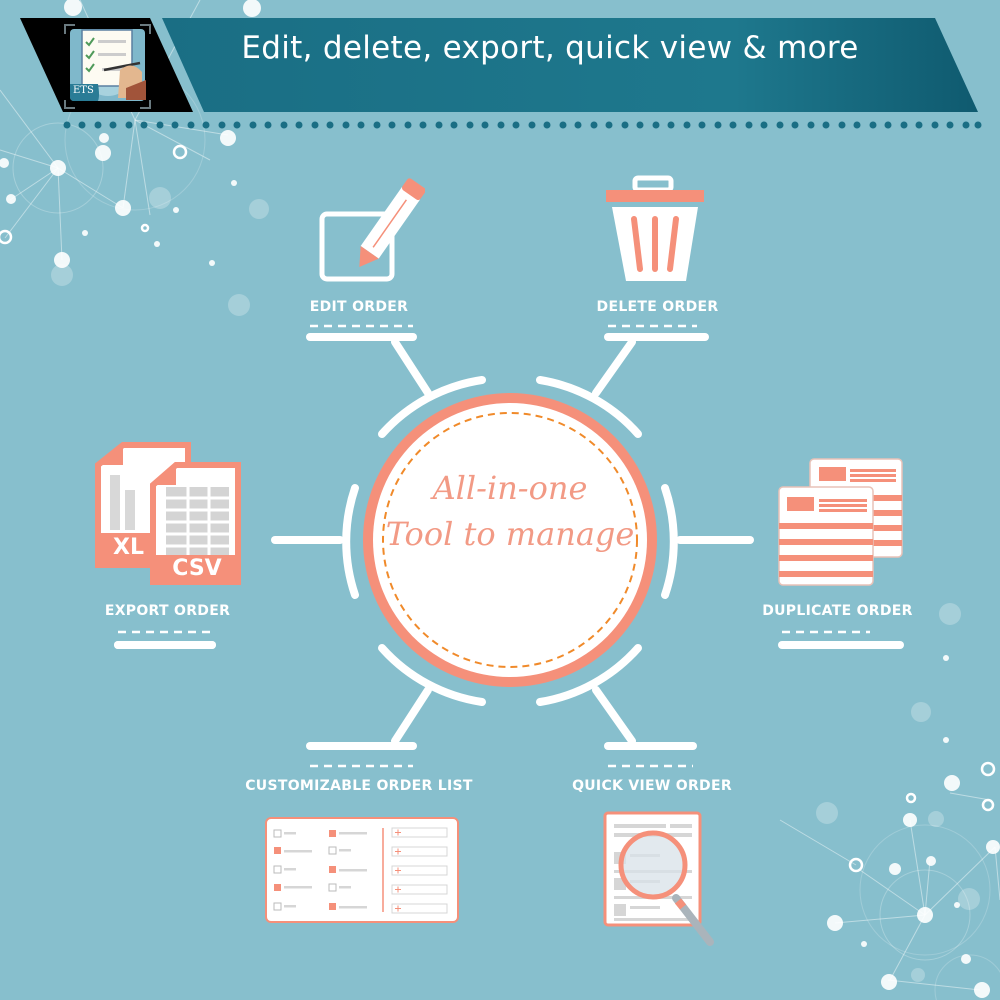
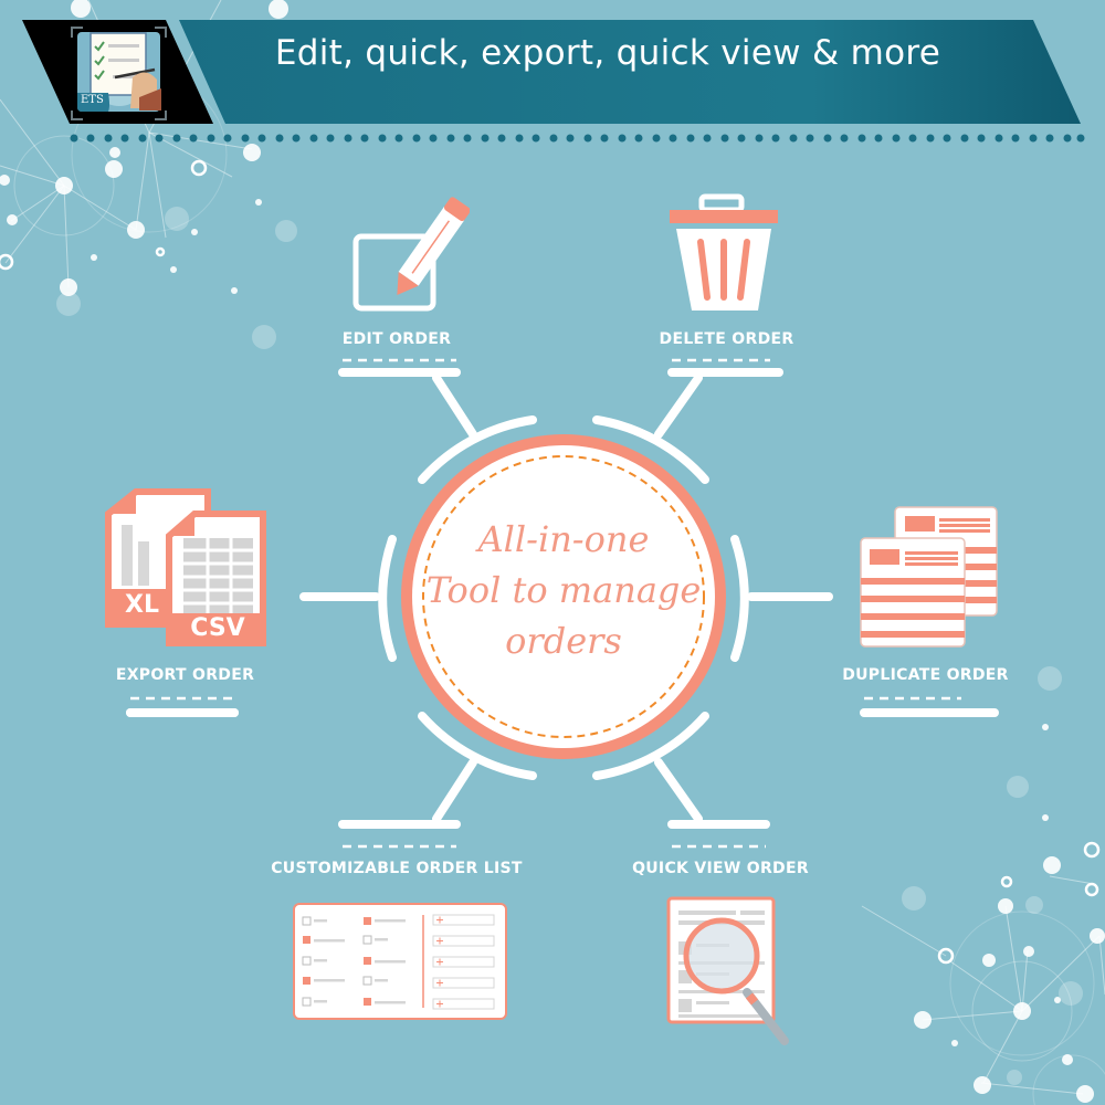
  ETS
- Edit, delete, export, quick view & more
+ Edit, quick, export, quick view & more
  All-in-one
  Tool to manage
+ orders
  EDIT ORDER
  DELETE ORDER
  XL
  CSV
  EXPORT ORDER
  DUPLICATE ORDER
  CUSTOMIZABLE ORDER LIST
  QUICK VIEW ORDER
